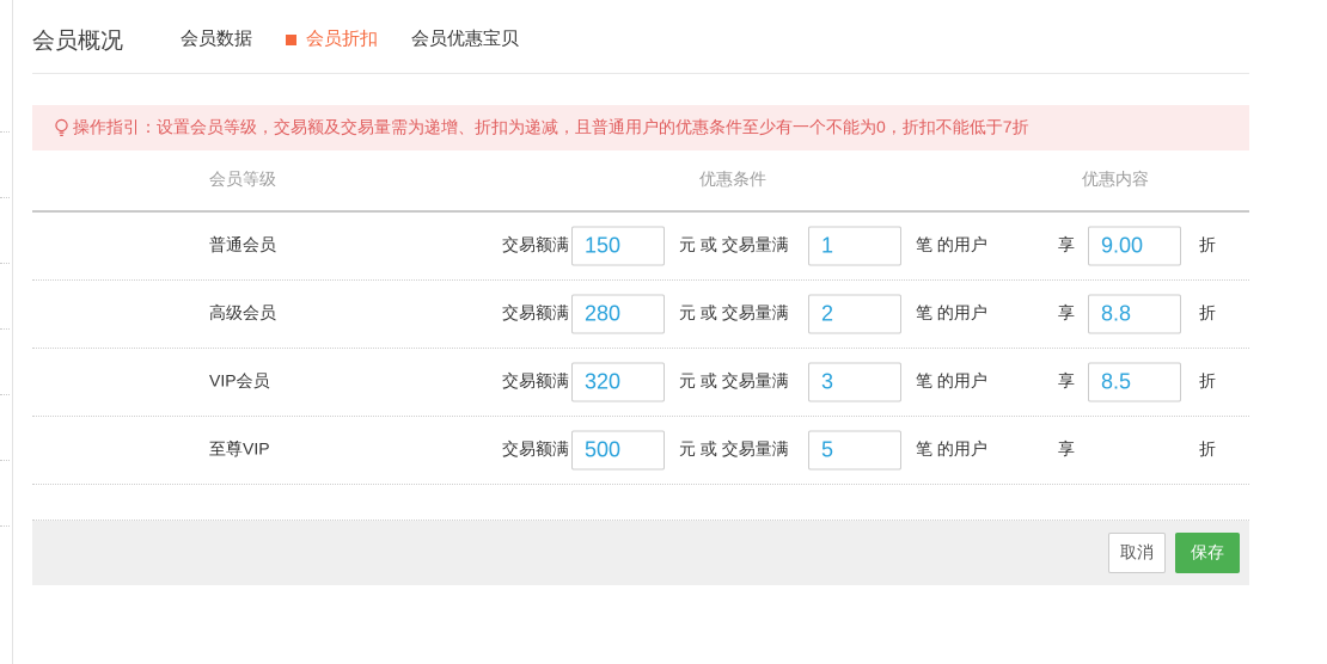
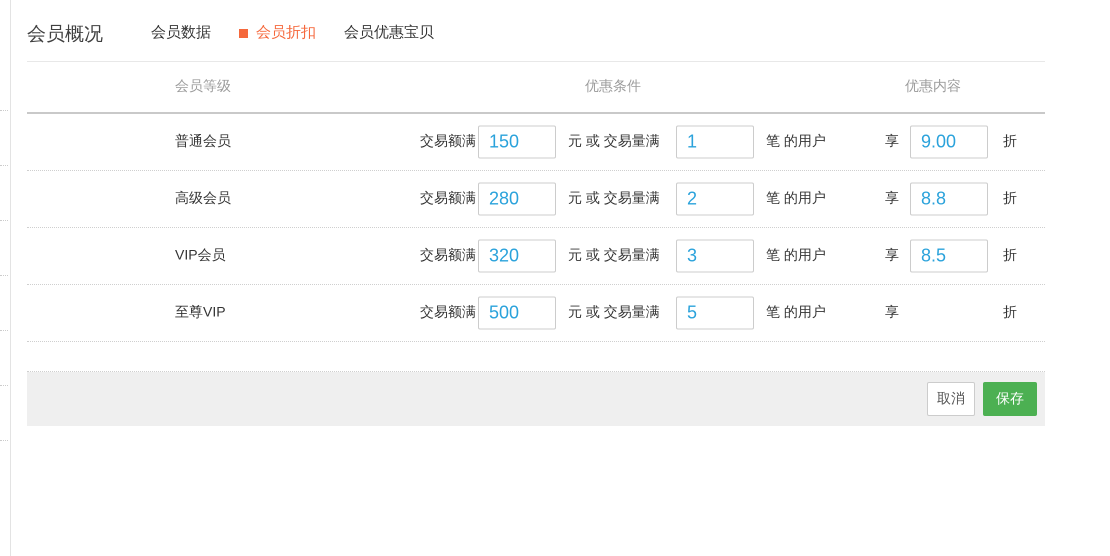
  会员概况
  会员数据
  会员折扣
  会员优惠宝贝
- 操作指引：设置会员等级，交易额及交易量需为递增、折扣为递减，且普通用户的优惠条件至少有一个不能为0，折扣不能低于7折
  会员等级
  优惠条件
  优惠内容
  普通会员
  交易额满
  150
  元 或 交易量满
  1
  笔 的用户
  享
  9.00
  折
  高级会员
  交易额满
  280
  元 或 交易量满
  2
  笔 的用户
  享
  8.8
  折
  VIP会员
  交易额满
  320
  元 或 交易量满
  3
  笔 的用户
  享
  8.5
  折
  至尊VIP
  交易额满
  500
  元 或 交易量满
  5
  笔 的用户
  享
  折
  取消
  保存
